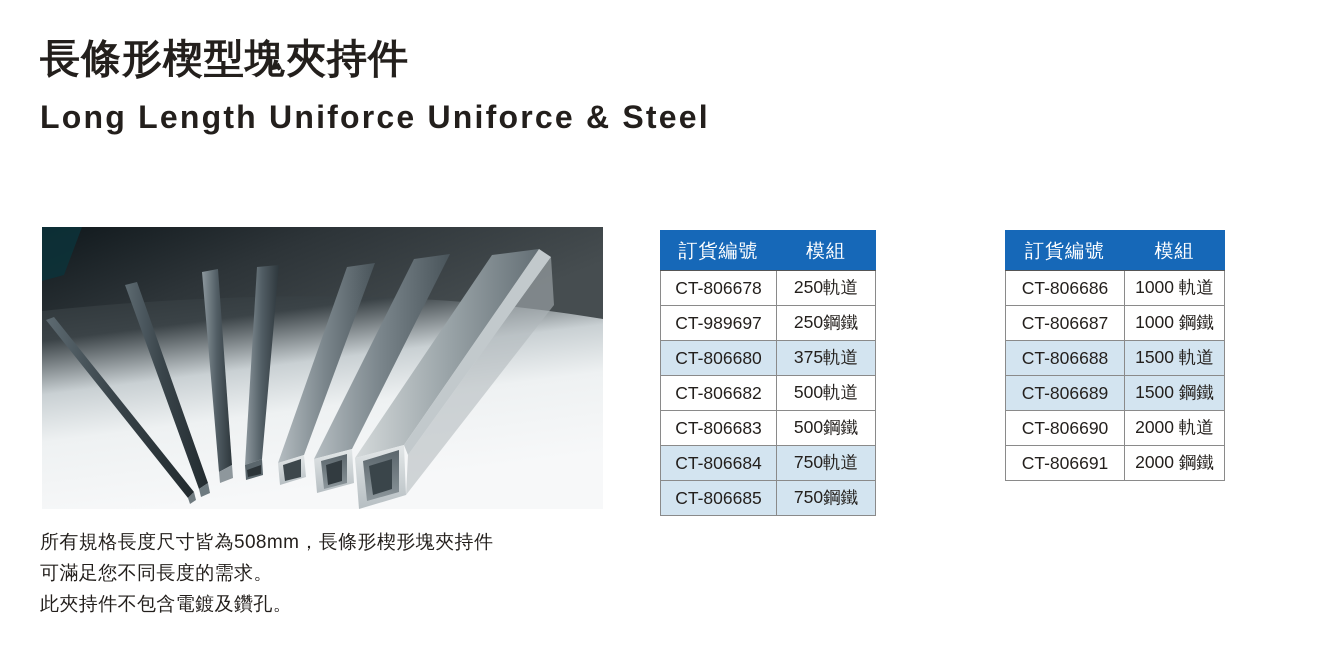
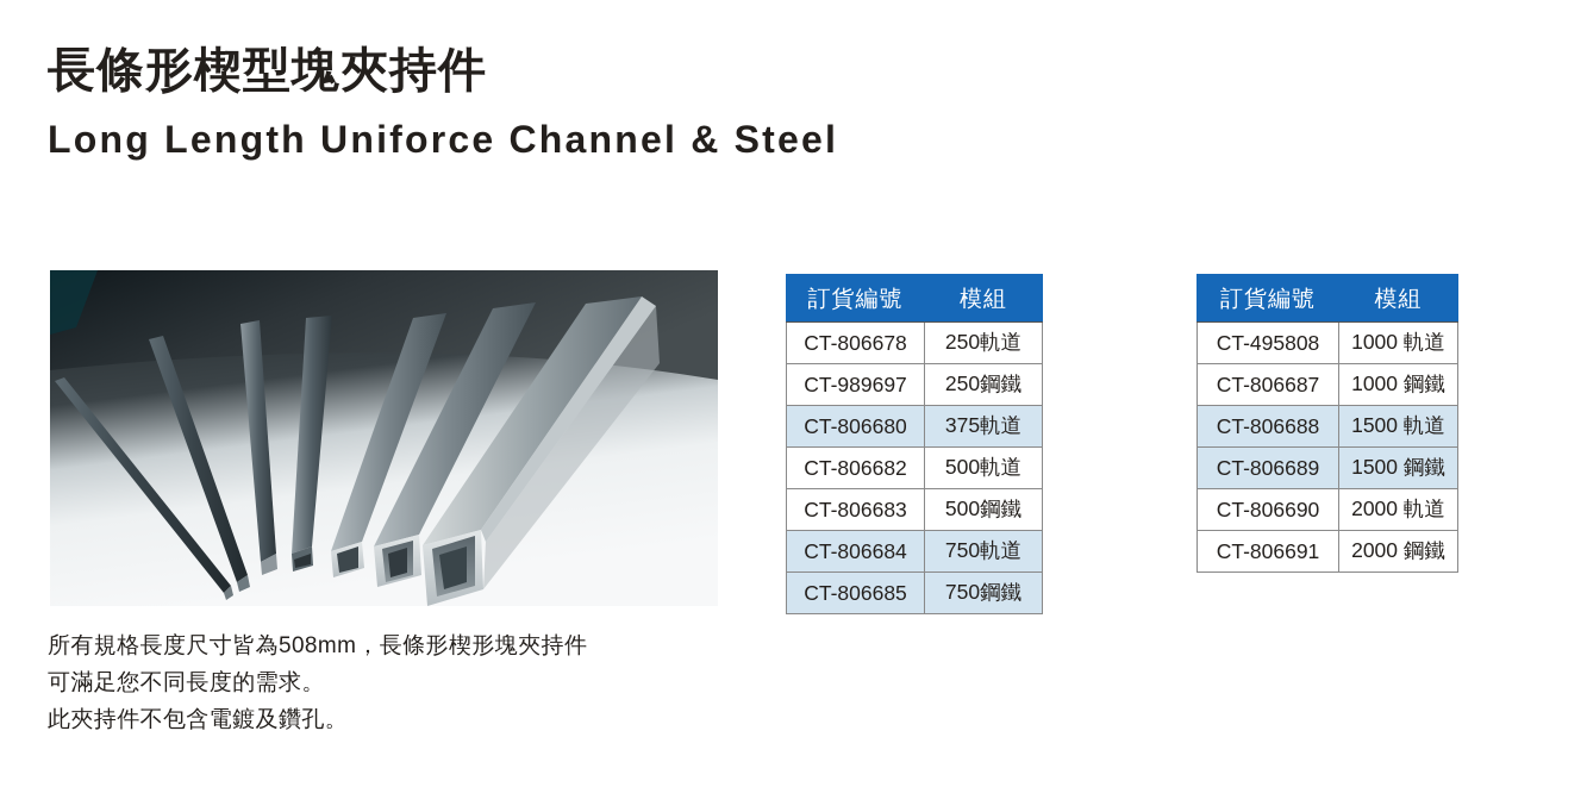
  長條形楔型塊夾持件
- Long Length Uniforce Uniforce & Steel
+ Long Length Uniforce Channel & Steel
  所有規格長度尺寸皆為508mm，長條形楔形塊夾持件
  可滿足您不同長度的需求。
  此夾持件不包含電鍍及鑽孔。
  訂貨編號	模組
  CT-806678	250軌道
  CT-989697	250鋼鐵
  CT-806680	375軌道
  CT-806682	500軌道
  CT-806683	500鋼鐵
  CT-806684	750軌道
  CT-806685	750鋼鐵
  訂貨編號	模組
- CT-806686	1000 軌道
+ CT-495808	1000 軌道
  CT-806687	1000 鋼鐵
  CT-806688	1500 軌道
  CT-806689	1500 鋼鐵
  CT-806690	2000 軌道
  CT-806691	2000 鋼鐵
